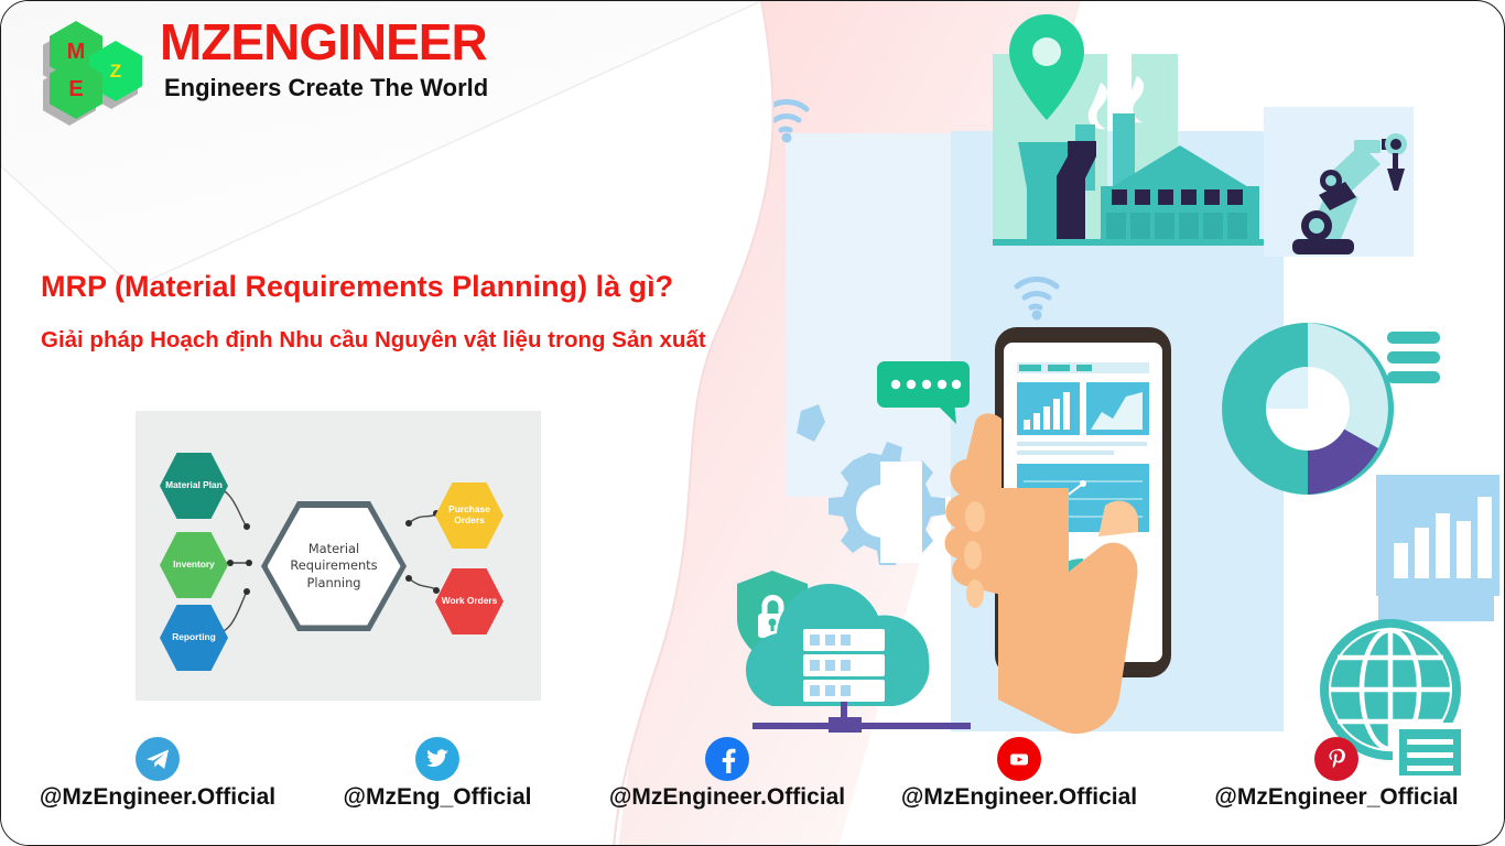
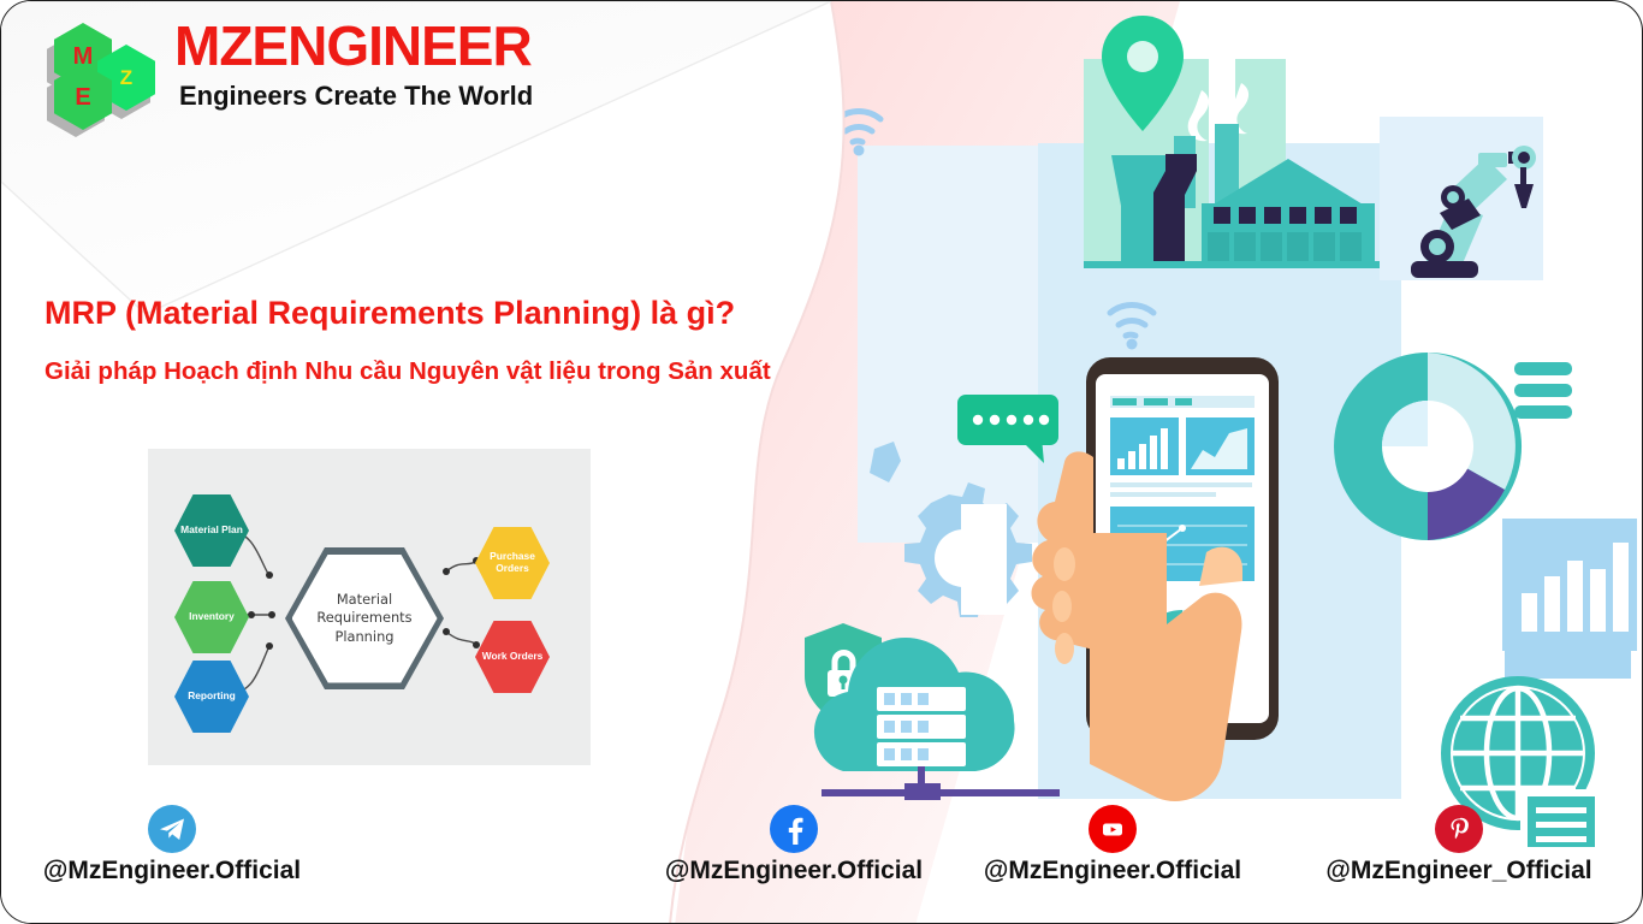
  M
  Z
  E
  MZENGINEER
  Engineers Create The World
  MRP (Material Requirements Planning) là gì?
  Giải pháp Hoạch định Nhu cầu Nguyên vật liệu trong Sản xuất
  Material Plan
  Inventory
  Reporting
  Material Requirements Planning
  Purchase Orders
  Work Orders
  @MzEngineer.Official
- @MzEng_Official
  @MzEngineer.Official
  @MzEngineer.Official
  @MzEngineer_Official
